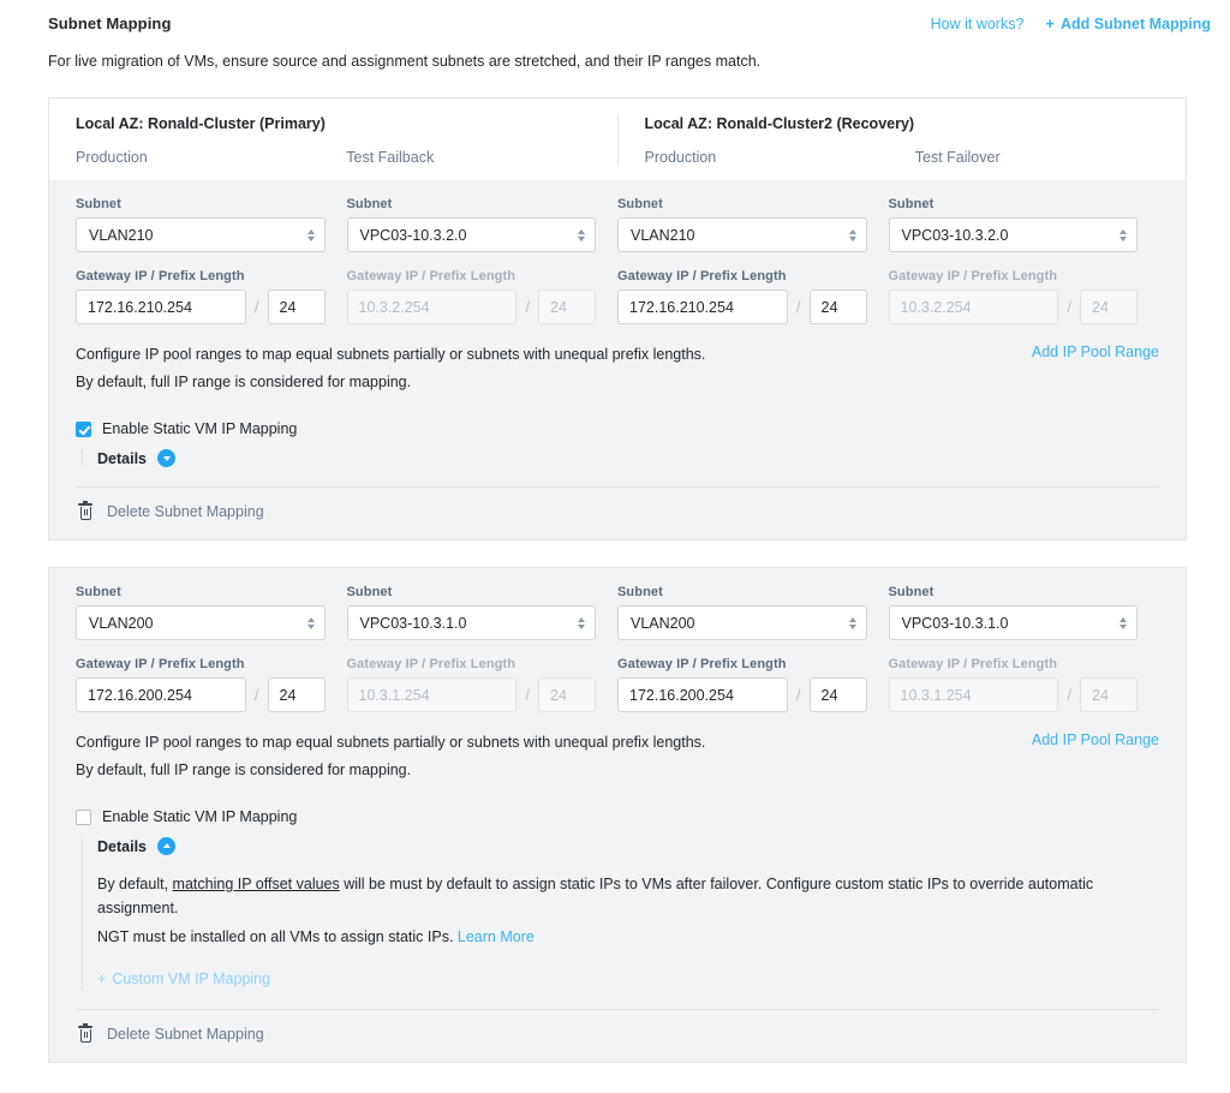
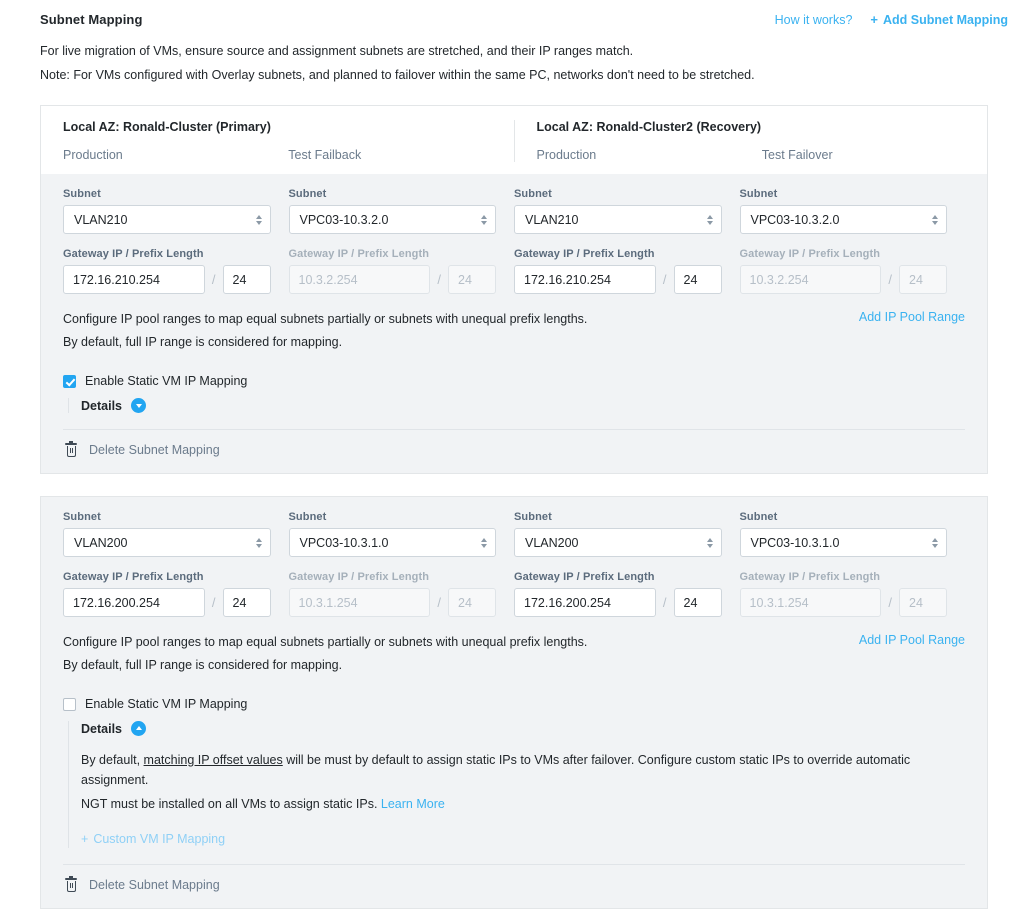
  Subnet Mapping
  How it works?
  +
  Add Subnet Mapping
  For live migration of VMs, ensure source and assignment subnets are stretched, and their IP ranges match.
+ Note: For VMs configured with Overlay subnets, and planned to failover within the same PC, networks don't need to be stretched.
  Local AZ: Ronald-Cluster (Primary)
  Production
  Test Failback
  Local AZ: Ronald-Cluster2 (Recovery)
  Production
  Test Failover
  Subnet
  VLAN210
  Subnet
  VPC03-10.3.2.0
  Subnet
  VLAN210
  Subnet
  VPC03-10.3.2.0
  Gateway IP / Prefix Length
  172.16.210.254
  /
  24
  Gateway IP / Prefix Length
  10.3.2.254
  /
  24
  Gateway IP / Prefix Length
  172.16.210.254
  /
  24
  Gateway IP / Prefix Length
  10.3.2.254
  /
  24
  Configure IP pool ranges to map equal subnets partially or subnets with unequal prefix lengths.
  By default, full IP range is considered for mapping.
  Add IP Pool Range
  Enable Static VM IP Mapping
  Details
  Delete Subnet Mapping
  Subnet
  VLAN200
  Subnet
  VPC03-10.3.1.0
  Subnet
  VLAN200
  Subnet
  VPC03-10.3.1.0
  Gateway IP / Prefix Length
  172.16.200.254
  /
  24
  Gateway IP / Prefix Length
  10.3.1.254
  /
  24
  Gateway IP / Prefix Length
  172.16.200.254
  /
  24
  Gateway IP / Prefix Length
  10.3.1.254
  /
  24
  Configure IP pool ranges to map equal subnets partially or subnets with unequal prefix lengths.
  By default, full IP range is considered for mapping.
  Add IP Pool Range
  Enable Static VM IP Mapping
  Details
  By default, matching IP offset values will be must by default to assign static IPs to VMs after failover. Configure custom static IPs to override automatic assignment.
  NGT must be installed on all VMs to assign static IPs. Learn More
  +
  Custom VM IP Mapping
  Delete Subnet Mapping
